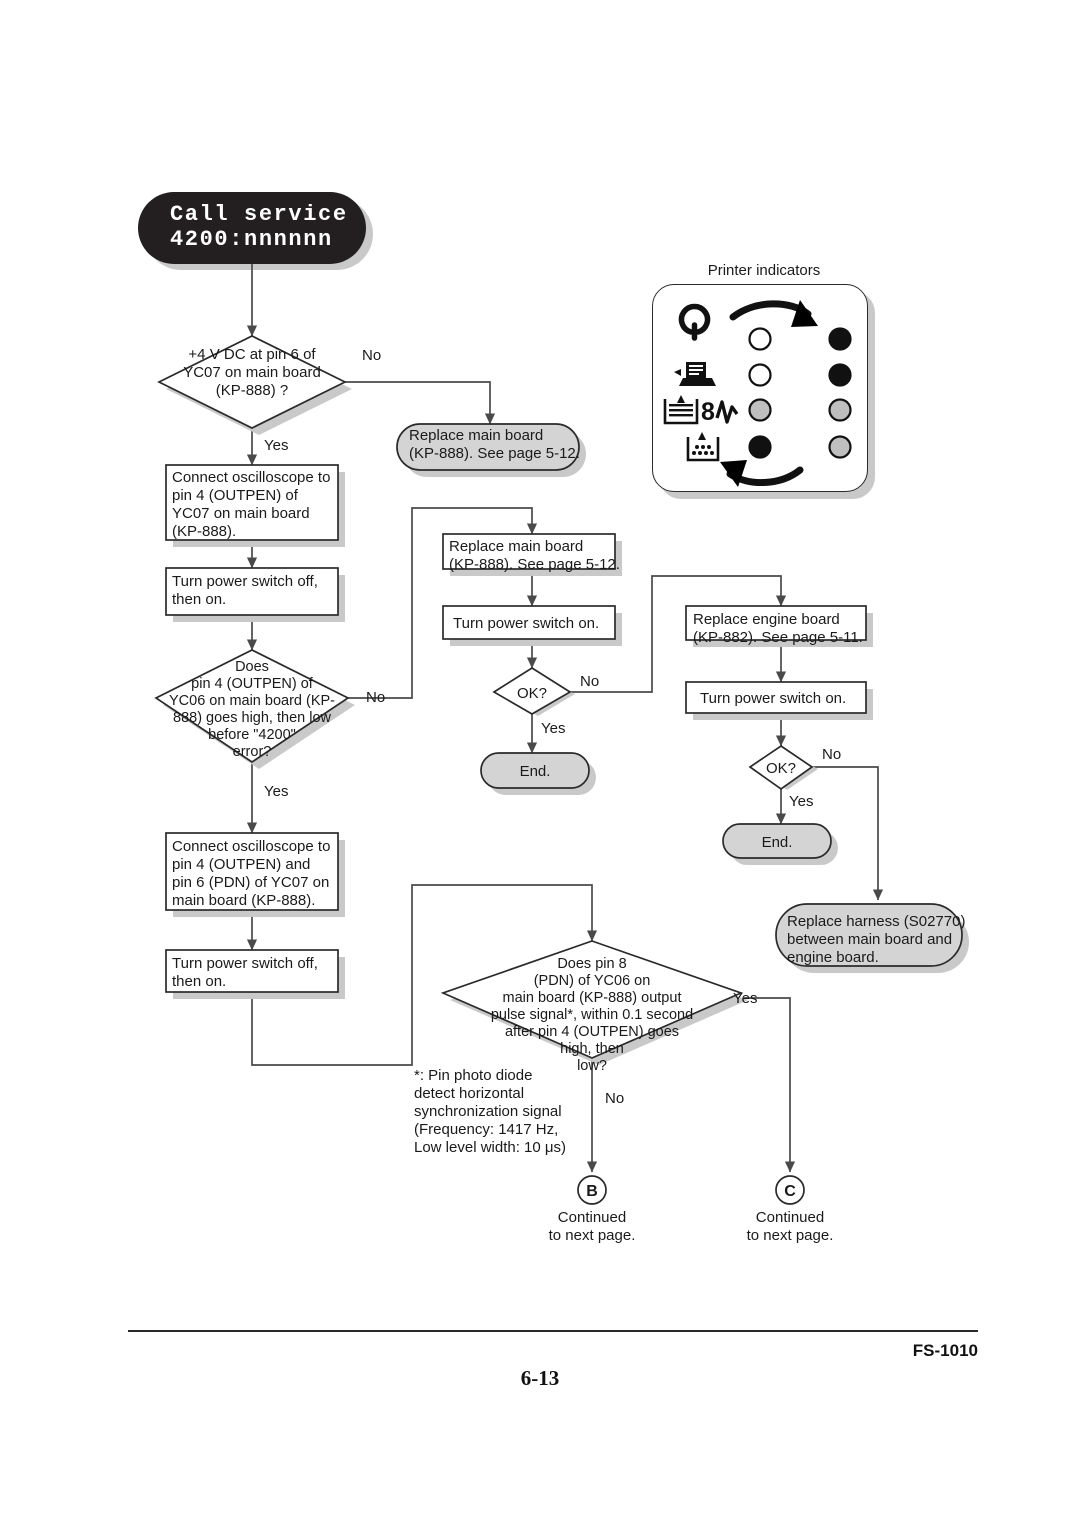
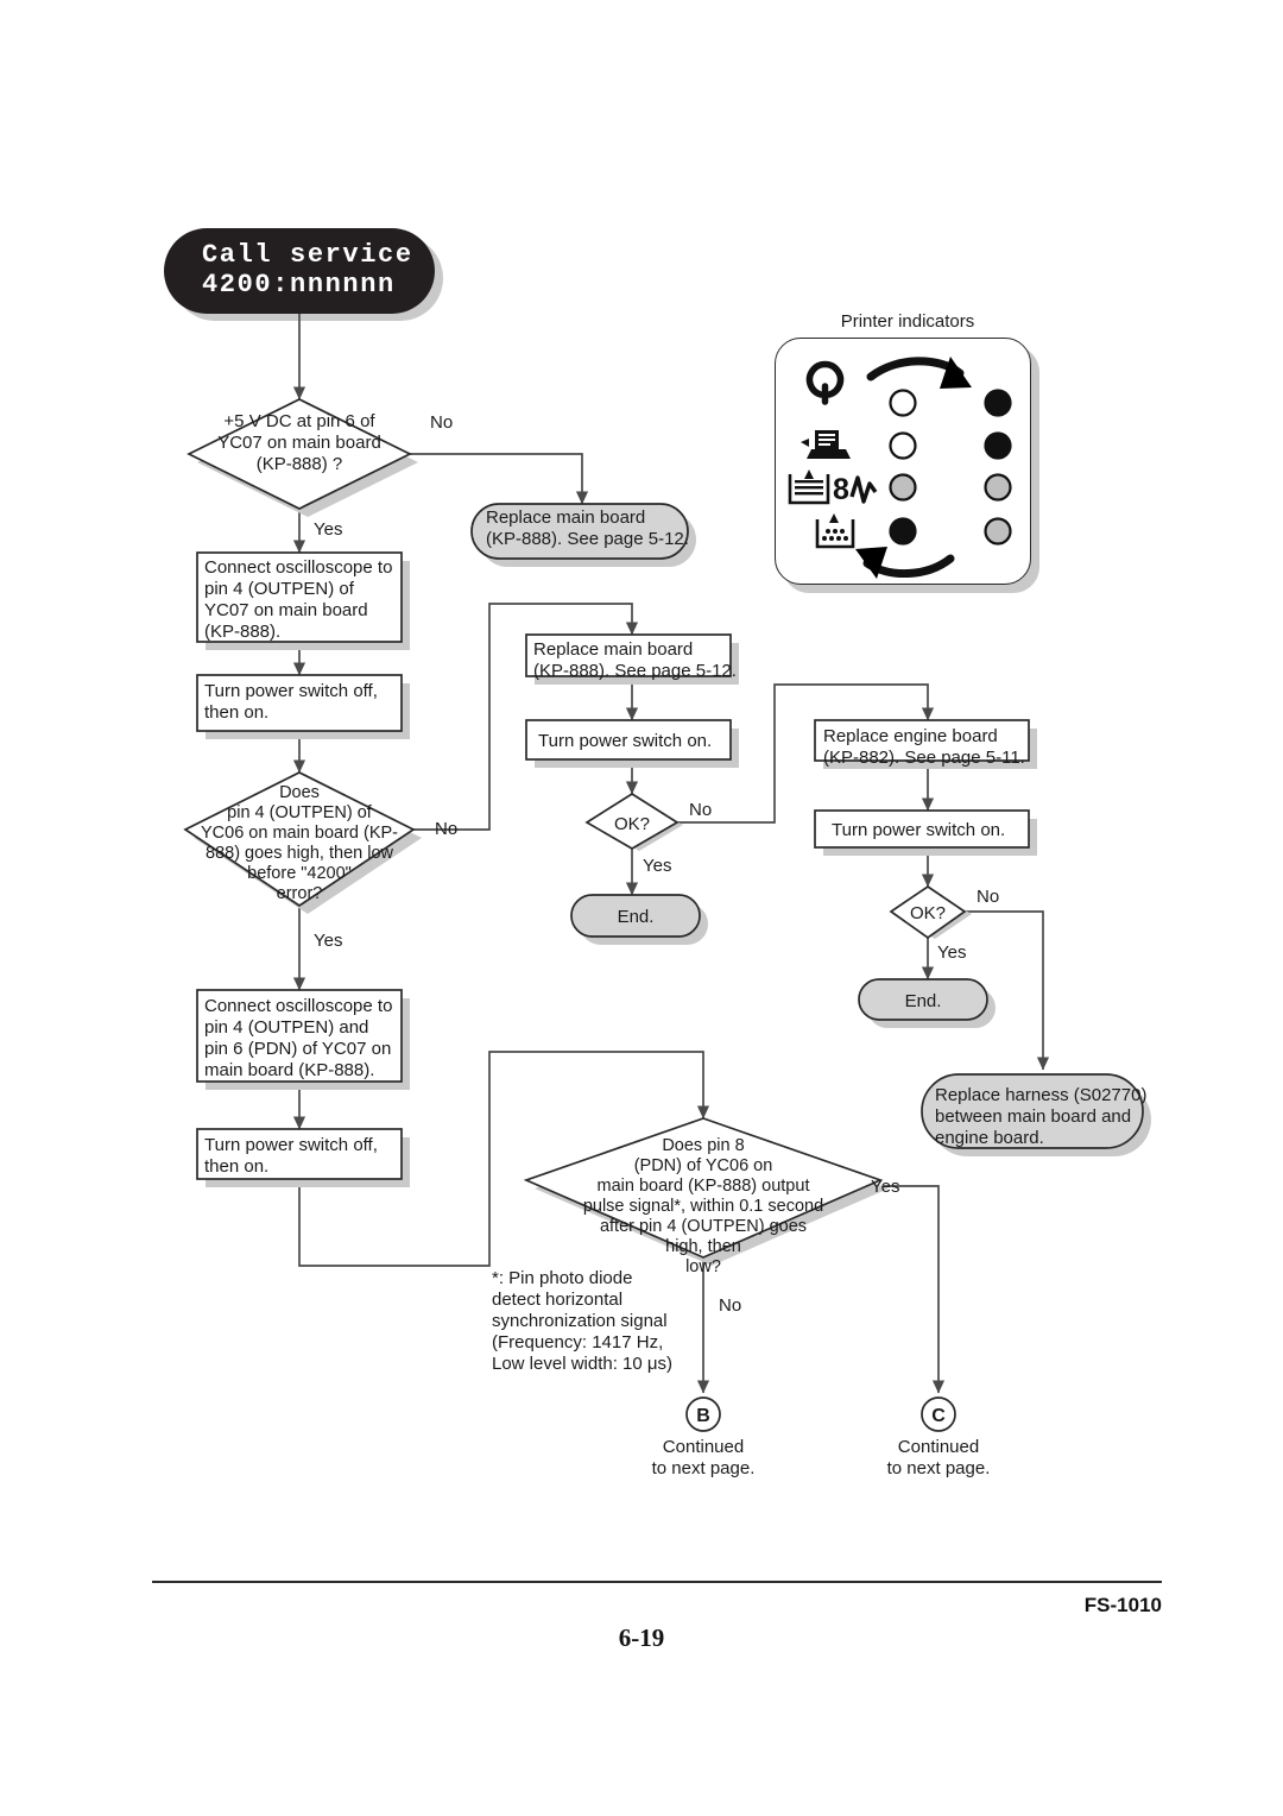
  Call service
  4200:nnnnnn
  Printer indicators
- +4 V DC at pin 6 of
+ +5 V DC at pin 6 of
  YC07 on main board
  (KP-888) ?
  No
  Yes
  Replace main board
  (KP-888). See page 5-12.
  Connect oscilloscope to
  pin 4 (OUTPEN) of
  YC07 on main board
  (KP-888).
  Turn power switch off,
  then on.
  Does
  pin 4 (OUTPEN) of
  YC06 on main board (KP-
  888) goes high, then low
  before "4200"
  error?
  No
  Yes
  Connect oscilloscope to
  pin 4 (OUTPEN) and
  pin 6 (PDN) of YC07 on
  main board (KP-888).
  Turn power switch off,
  then on.
  Replace main board
  (KP-888). See page 5-12.
  Turn power switch on.
  OK?
  No
  Yes
  End.
  Replace engine board
  (KP-882). See page 5-11.
  Turn power switch on.
  OK?
  No
  Yes
  End.
  Replace harness (S02770)
  between main board and
  engine board.
  Does pin 8
  (PDN) of YC06 on
  main board (KP-888) output
  pulse signal*, within 0.1 second
  after pin 4 (OUTPEN) goes
  high, then
  low?
  Yes
  No
  *: Pin photo diode
  detect horizontal
  synchronization signal
  (Frequency: 1417 Hz,
  Low level width: 10 μs)
  B
  Continued
  to next page.
  C
  Continued
  to next page.
  8
  FS-1010
- 6-13
+ 6-19
